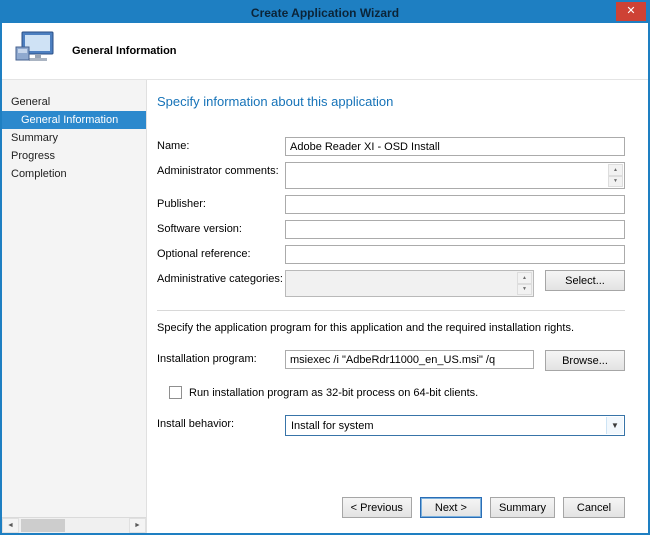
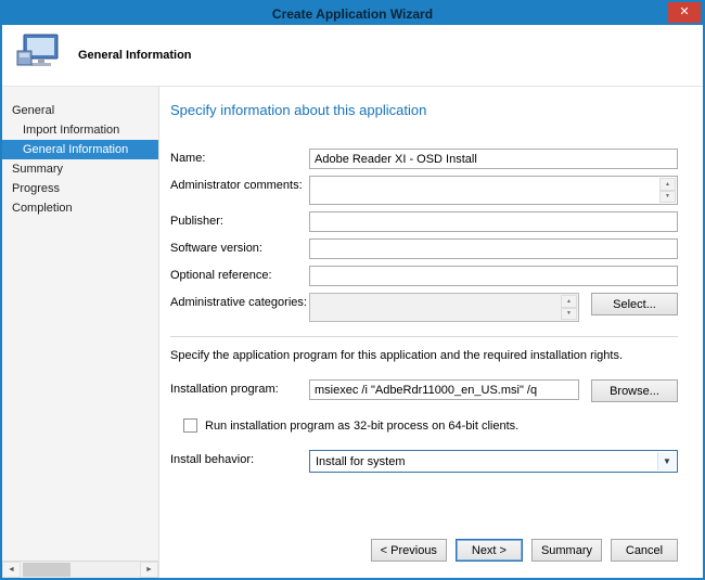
  Create Application Wizard
  ✕
  General Information
  General
+ Import Information
  General Information
  Summary
  Progress
  Completion
  Specify information about this application
  Name:
  Adobe Reader XI - OSD Install
  Administrator comments:
  Publisher:
  Software version:
  Optional reference:
  Administrative categories:
  Select...
  Specify the application program for this application and the required installation rights.
  Installation program:
  msiexec /i "AdbeRdr11000_en_US.msi" /q
  Browse...
  Run installation program as 32-bit process on 64-bit clients.
  Install behavior:
  Install for system
  ▼
  < Previous
  Next >
  Summary
  Cancel
